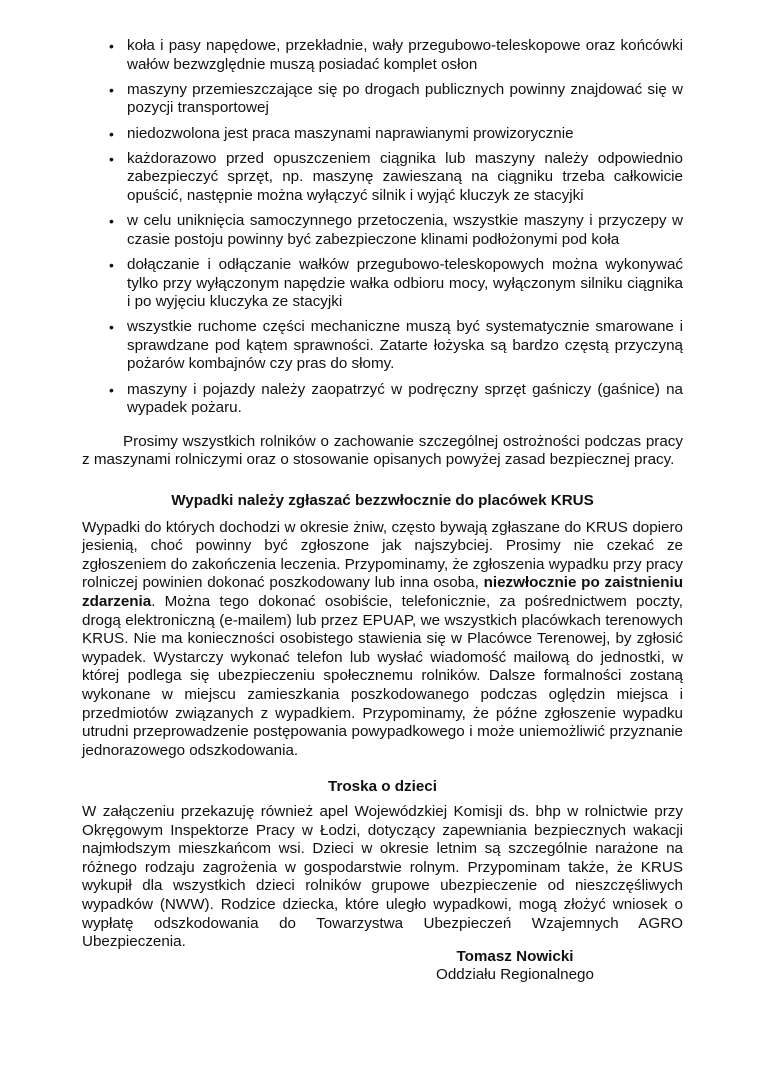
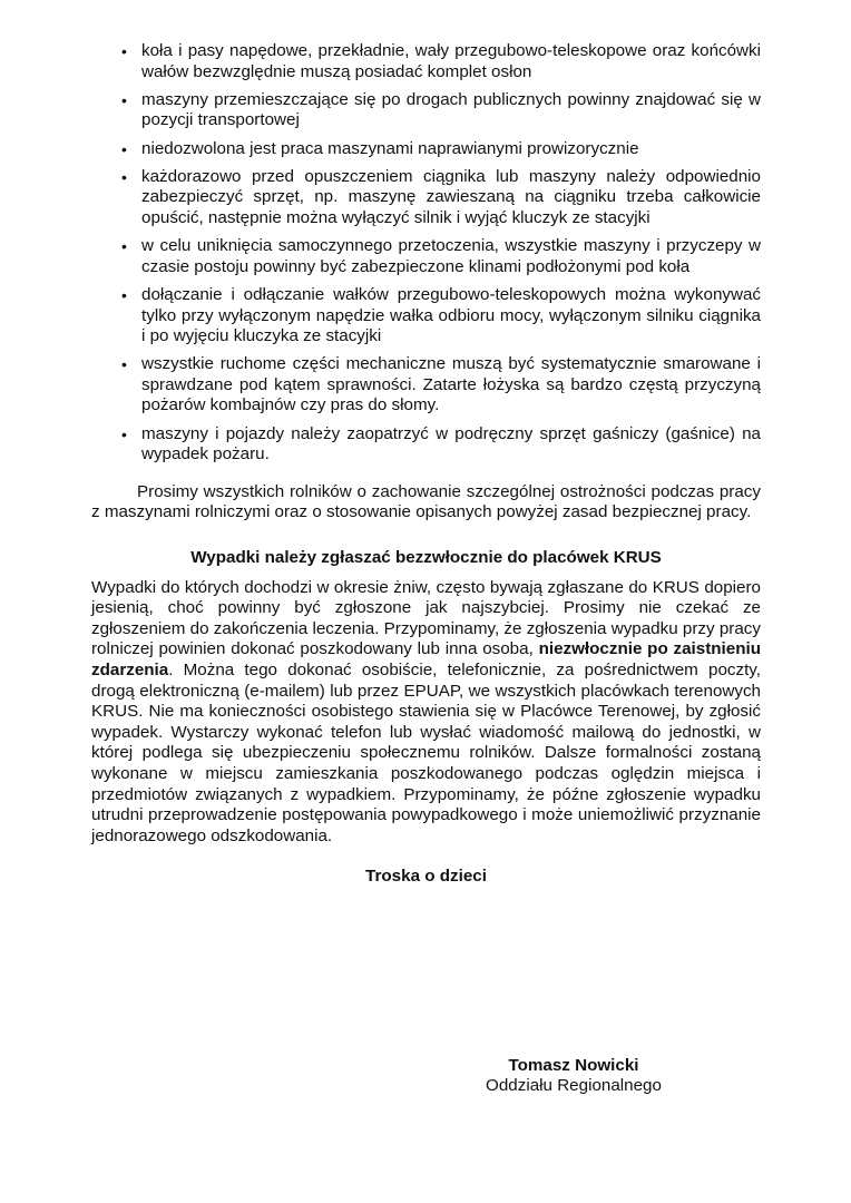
  •
  koła i pasy napędowe, przekładnie, wały przegubowo-teleskopowe oraz końcówki wałów bezwzględnie muszą posiadać komplet osłon
  •
  maszyny przemieszczające się po drogach publicznych powinny znajdować się w pozycji transportowej
  •
  niedozwolona jest praca maszynami naprawianymi prowizorycznie
  •
  każdorazowo przed opuszczeniem ciągnika lub maszyny należy odpowiednio zabezpieczyć sprzęt, np. maszynę zawieszaną na ciągniku trzeba całkowicie opuścić, następnie można wyłączyć silnik i wyjąć kluczyk ze stacyjki
  •
  w celu uniknięcia samoczynnego przetoczenia, wszystkie maszyny i przyczepy w czasie postoju powinny być zabezpieczone klinami podłożonymi pod koła
  •
  dołączanie i odłączanie wałków przegubowo-teleskopowych można wykonywać tylko przy wyłączonym napędzie wałka odbioru mocy, wyłączonym silniku ciągnika i po wyjęciu kluczyka ze stacyjki
  •
  wszystkie ruchome części mechaniczne muszą być systematycznie smarowane i sprawdzane pod kątem sprawności. Zatarte łożyska są bardzo częstą przyczyną pożarów kombajnów czy pras do słomy.
  •
  maszyny i pojazdy należy zaopatrzyć w podręczny sprzęt gaśniczy (gaśnice) na wypadek pożaru.
  Prosimy wszystkich rolników o zachowanie szczególnej ostrożności podczas pracy z maszynami rolniczymi oraz o stosowanie opisanych powyżej zasad bezpiecznej pracy.
  Wypadki należy zgłaszać bezzwłocznie do placówek KRUS
  Wypadki do których dochodzi w okresie żniw, często bywają zgłaszane do KRUS dopiero jesienią, choć powinny być zgłoszone jak najszybciej. Prosimy nie czekać ze zgłoszeniem do zakończenia leczenia. Przypominamy, że zgłoszenia wypadku przy pracy rolniczej powinien dokonać poszkodowany lub inna osoba, niezwłocznie po zaistnieniu zdarzenia. Można tego dokonać osobiście, telefonicznie, za pośrednictwem poczty, drogą elektroniczną (e-mailem) lub przez EPUAP, we wszystkich placówkach terenowych KRUS. Nie ma konieczności osobistego stawienia się w Placówce Terenowej, by zgłosić wypadek. Wystarczy wykonać telefon lub wysłać wiadomość mailową do jednostki, w której podlega się ubezpieczeniu społecznemu rolników. Dalsze formalności zostaną wykonane w miejscu zamieszkania poszkodowanego podczas oględzin miejsca i przedmiotów związanych z wypadkiem. Przypominamy, że późne zgłoszenie wypadku utrudni przeprowadzenie postępowania powypadkowego i może uniemożliwić przyznanie jednorazowego odszkodowania.
  Troska o dzieci
- W załączeniu przekazuję również apel Wojewódzkiej Komisji ds. bhp w rolnictwie przy Okręgowym Inspektorze Pracy w Łodzi, dotyczący zapewniania bezpiecznych wakacji najmłodszym mieszkańcom wsi. Dzieci w okresie letnim są szczególnie narażone na różnego rodzaju zagrożenia w gospodarstwie rolnym. Przypominam także, że KRUS wykupił dla wszystkich dzieci rolników grupowe ubezpieczenie od nieszczęśliwych wypadków (NWW). Rodzice dziecka, które uległo wypadkowi, mogą złożyć wniosek o wypłatę odszkodowania do Towarzystwa Ubezpieczeń Wzajemnych AGRO Ubezpieczenia.
  Tomasz Nowicki
  Oddziału Regionalnego
